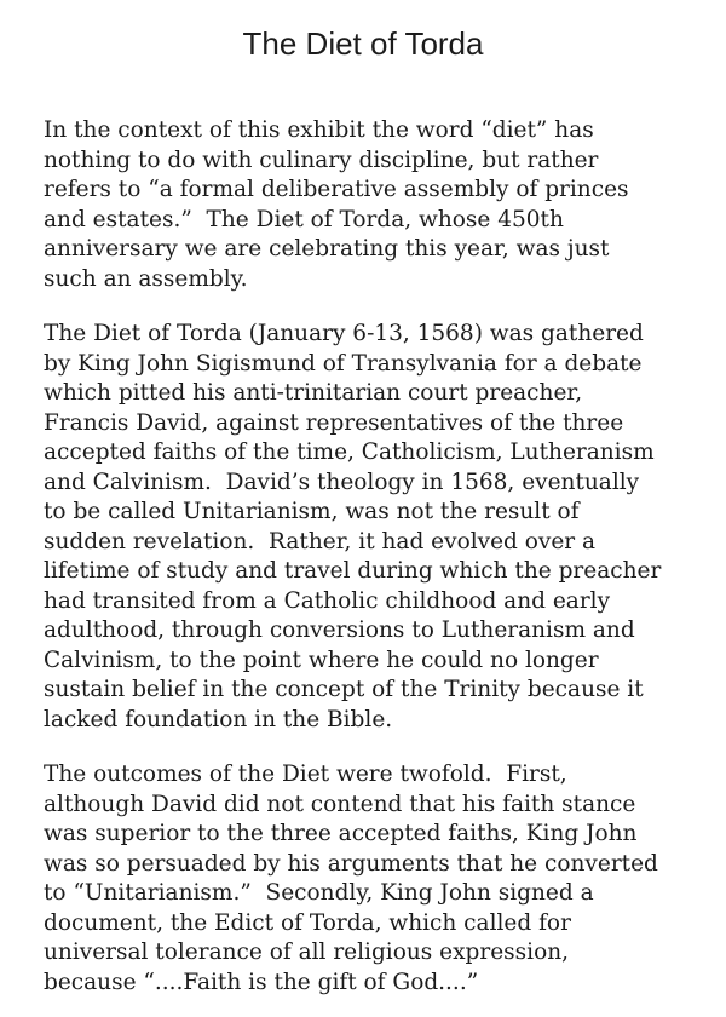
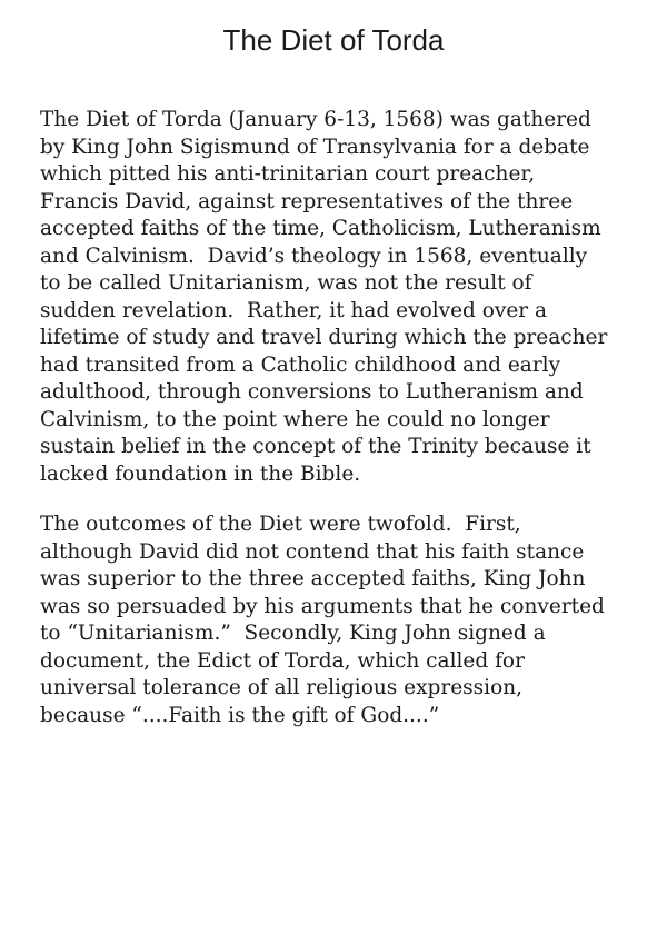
  The Diet of Torda
- In the context of this exhibit the word “diet” has
- nothing to do with culinary discipline, but rather
- refers to “a formal deliberative assembly of princes
- and estates.” The Diet of Torda, whose 450th
- anniversary we are celebrating this year, was just
- such an assembly.
  The Diet of Torda (January 6-13, 1568) was gathered
  by King John Sigismund of Transylvania for a debate
  which pitted his anti-trinitarian court preacher,
  Francis David, against representatives of the three
  accepted faiths of the time, Catholicism, Lutheranism
  and Calvinism. David’s theology in 1568, eventually
  to be called Unitarianism, was not the result of
  sudden revelation. Rather, it had evolved over a
  lifetime of study and travel during which the preacher
  had transited from a Catholic childhood and early
  adulthood, through conversions to Lutheranism and
  Calvinism, to the point where he could no longer
  sustain belief in the concept of the Trinity because it
  lacked foundation in the Bible.
  The outcomes of the Diet were twofold. First,
  although David did not contend that his faith stance
  was superior to the three accepted faiths, King John
  was so persuaded by his arguments that he converted
  to “Unitarianism.” Secondly, King John signed a
  document, the Edict of Torda, which called for
  universal tolerance of all religious expression,
  because “....Faith is the gift of God....”
